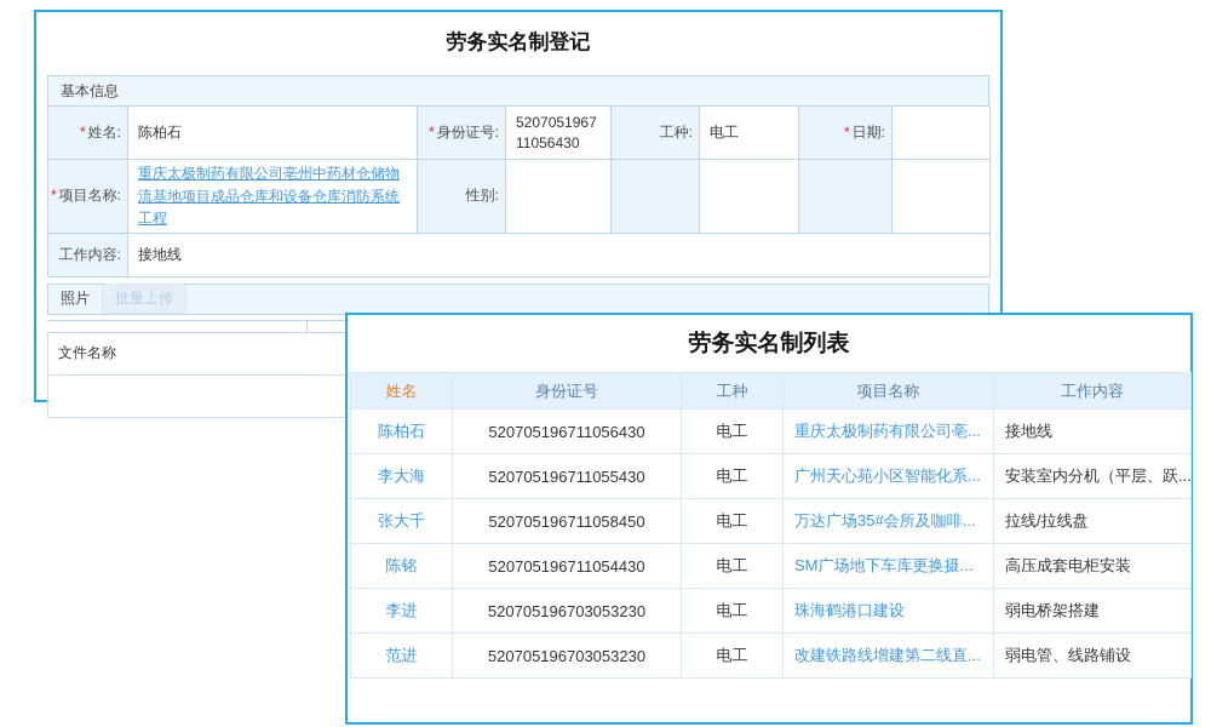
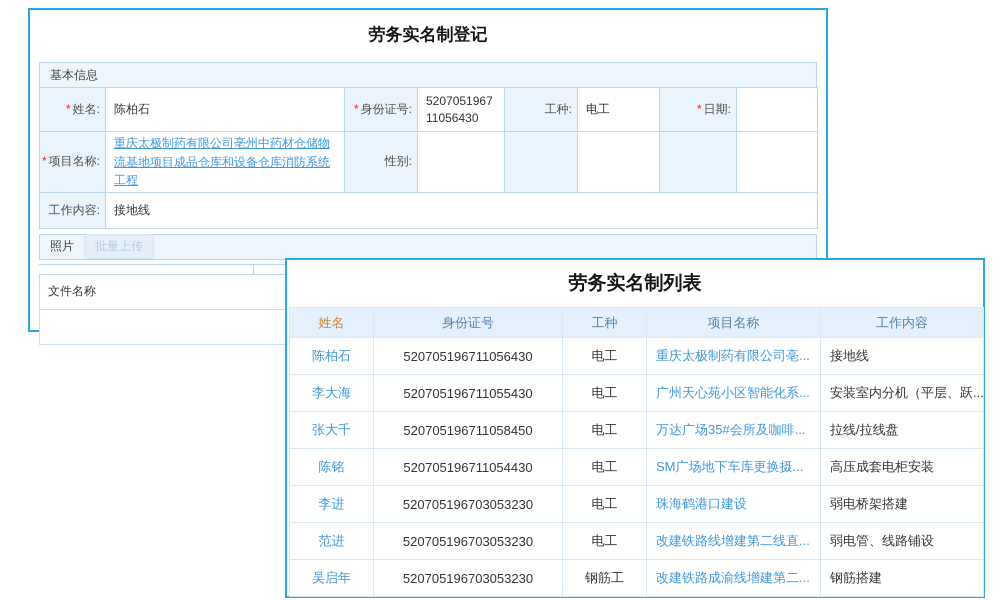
  劳务实名制登记
  基本信息
  * 姓名:	陈柏石	* 身份证号:	520705196711056430	工种:	电工	* 日期:
  * 项目名称:	重庆太极制药有限公司亳州中药材仓储物流基地项目成品仓库和设备仓库消防系统工程	性别:
  工作内容:	接地线
  照片
  批量上传
  文件名称
  劳务实名制列表
  姓名	身份证号	工种	项目名称	工作内容
  陈柏石	520705196711056430	电工	重庆太极制药有限公司亳...	接地线
  李大海	520705196711055430	电工	广州天心苑小区智能化系...	安装室内分机（平层、跃...
  张大千	520705196711058450	电工	万达广场35#会所及咖啡...	拉线/拉线盘
  陈铭	520705196711054430	电工	SM广场地下车库更换摄...	高压成套电柜安装
  李进	520705196703053230	电工	珠海鹤港口建设	弱电桥架搭建
  范进	520705196703053230	电工	改建铁路线增建第二线直...	弱电管、线路铺设
+ 吴启年	520705196703053230	钢筋工	改建铁路成渝线增建第二...	钢筋搭建
